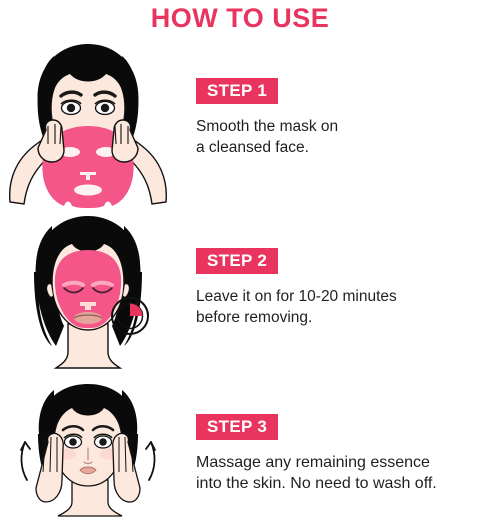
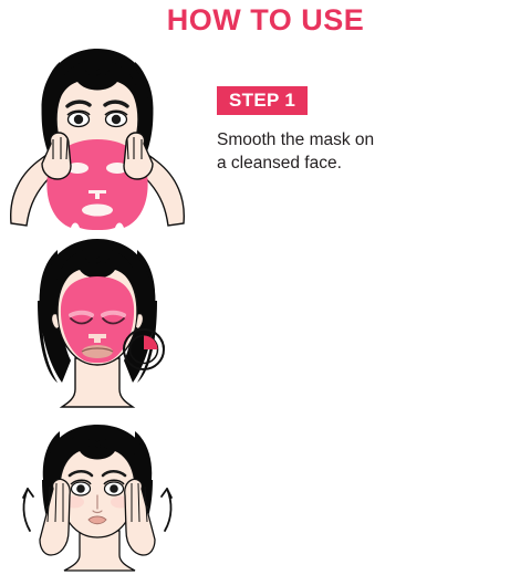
  HOW TO USE
  STEP 1
  Smooth the mask on
  a cleansed face.
- STEP 2
- Leave it on for 10-20 minutes
- before removing.
- STEP 3
- Massage any remaining essence
- into the skin. No need to wash off.
